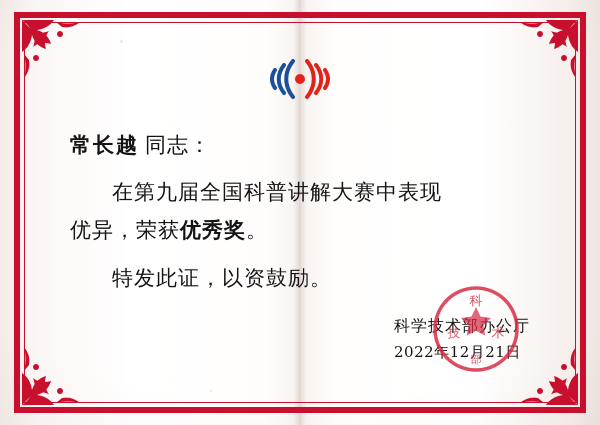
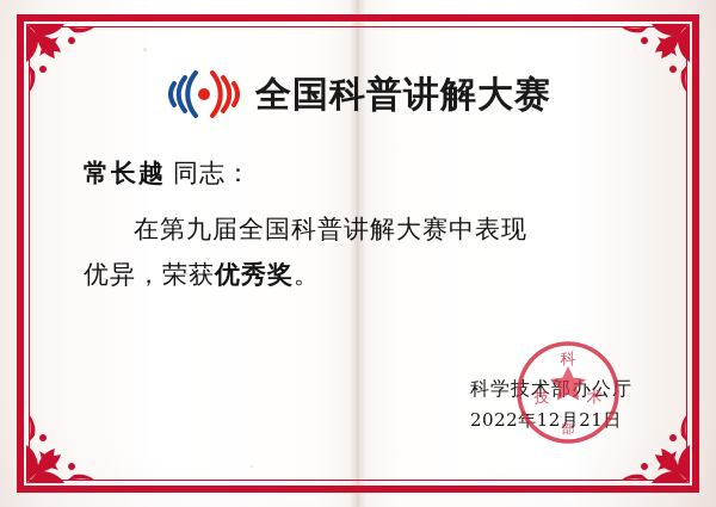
+ 全国科普讲解大赛
  常长越 同志：
  在第九届全国科普讲解大赛中表现
  优异，荣获优秀奖。
- 特发此证，以资鼓励。
  科学技术部办公厅
  2022年12月21日
  科
  技
  术
  部
